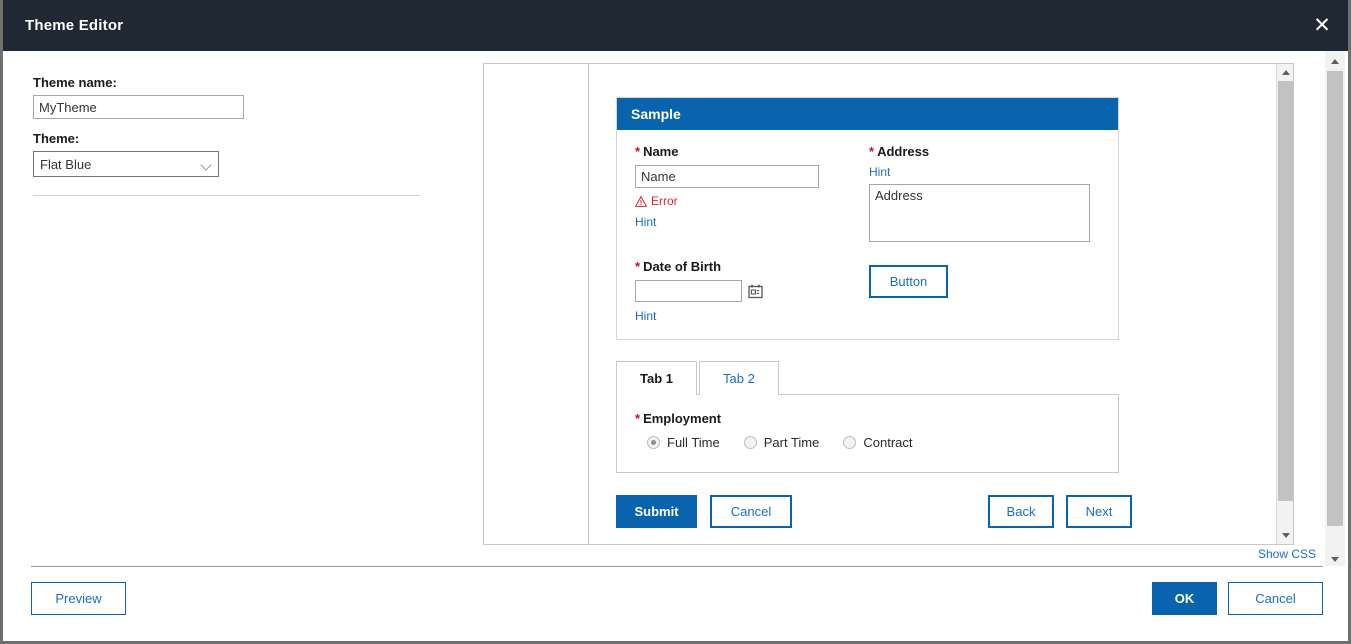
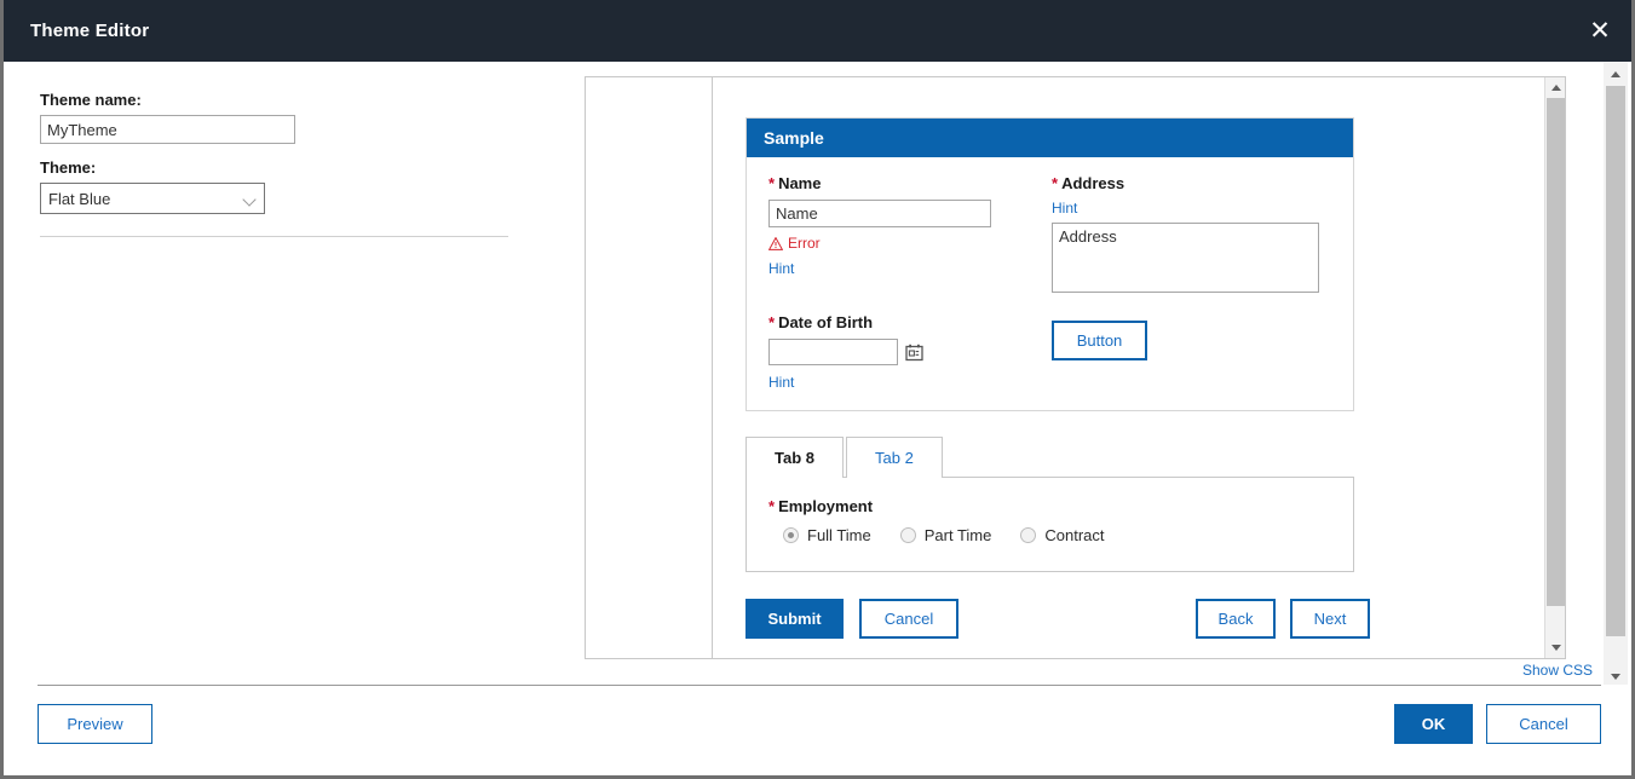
  Theme Editor
  ✕
  Theme name:
  MyTheme
  Theme:
  Flat Blue
  Sample
  * Name
  Name
  Error
  Hint
  * Date of Birth
  Hint
  * Address
  Hint
  Address Button
- Tab 1
+ Tab 8
  Tab 2
  * Employment
  Full Time
  Part Time
  Contract
  Submit
  Cancel
  Back
  Next
  Show CSS
  Preview
  OK
  Cancel
